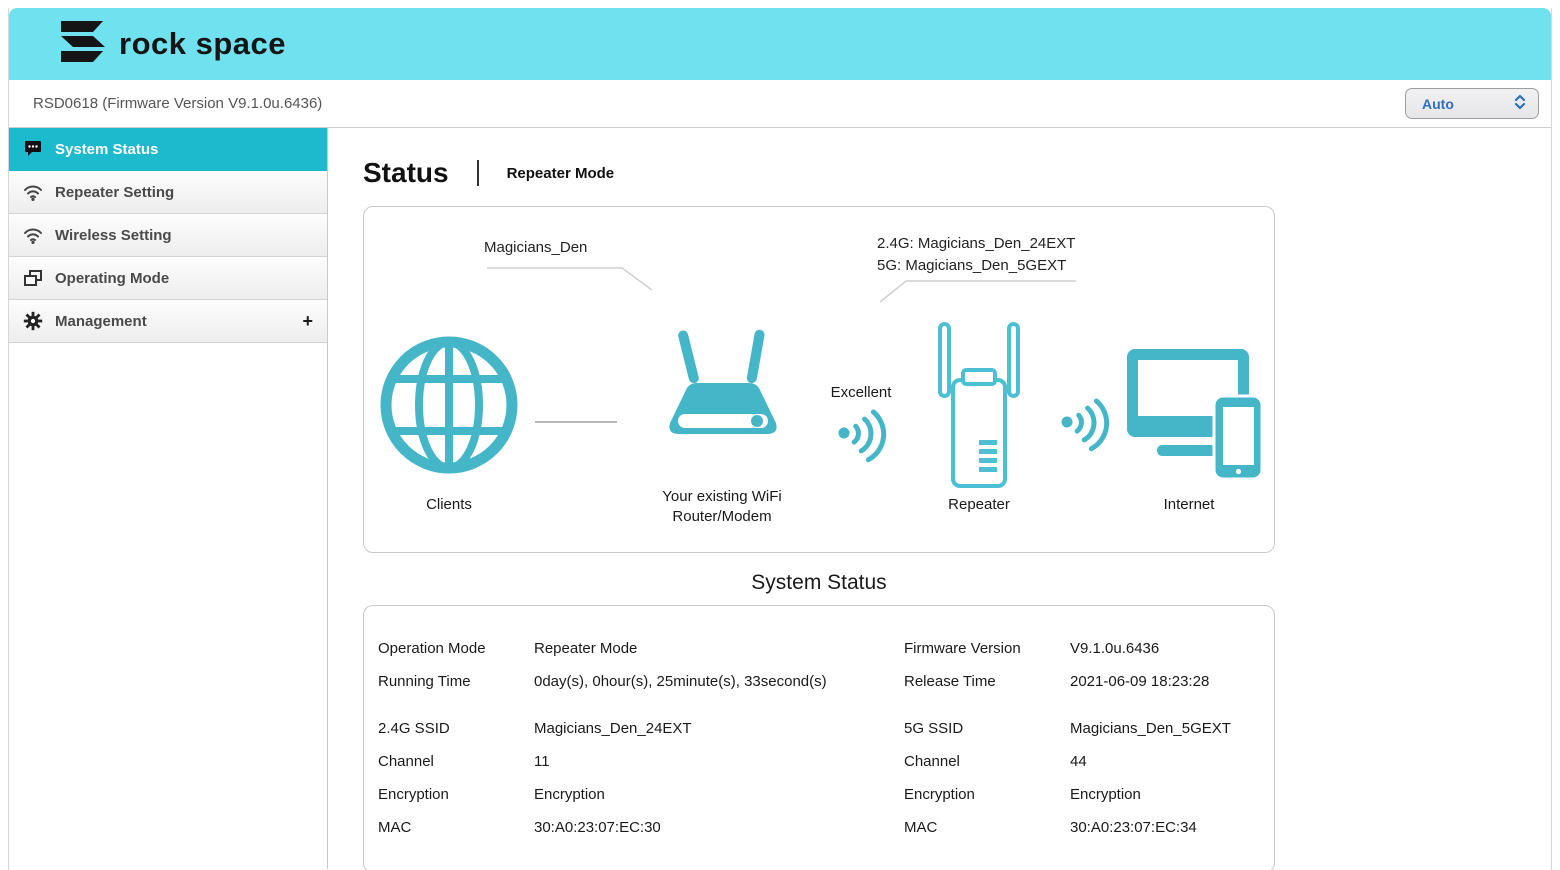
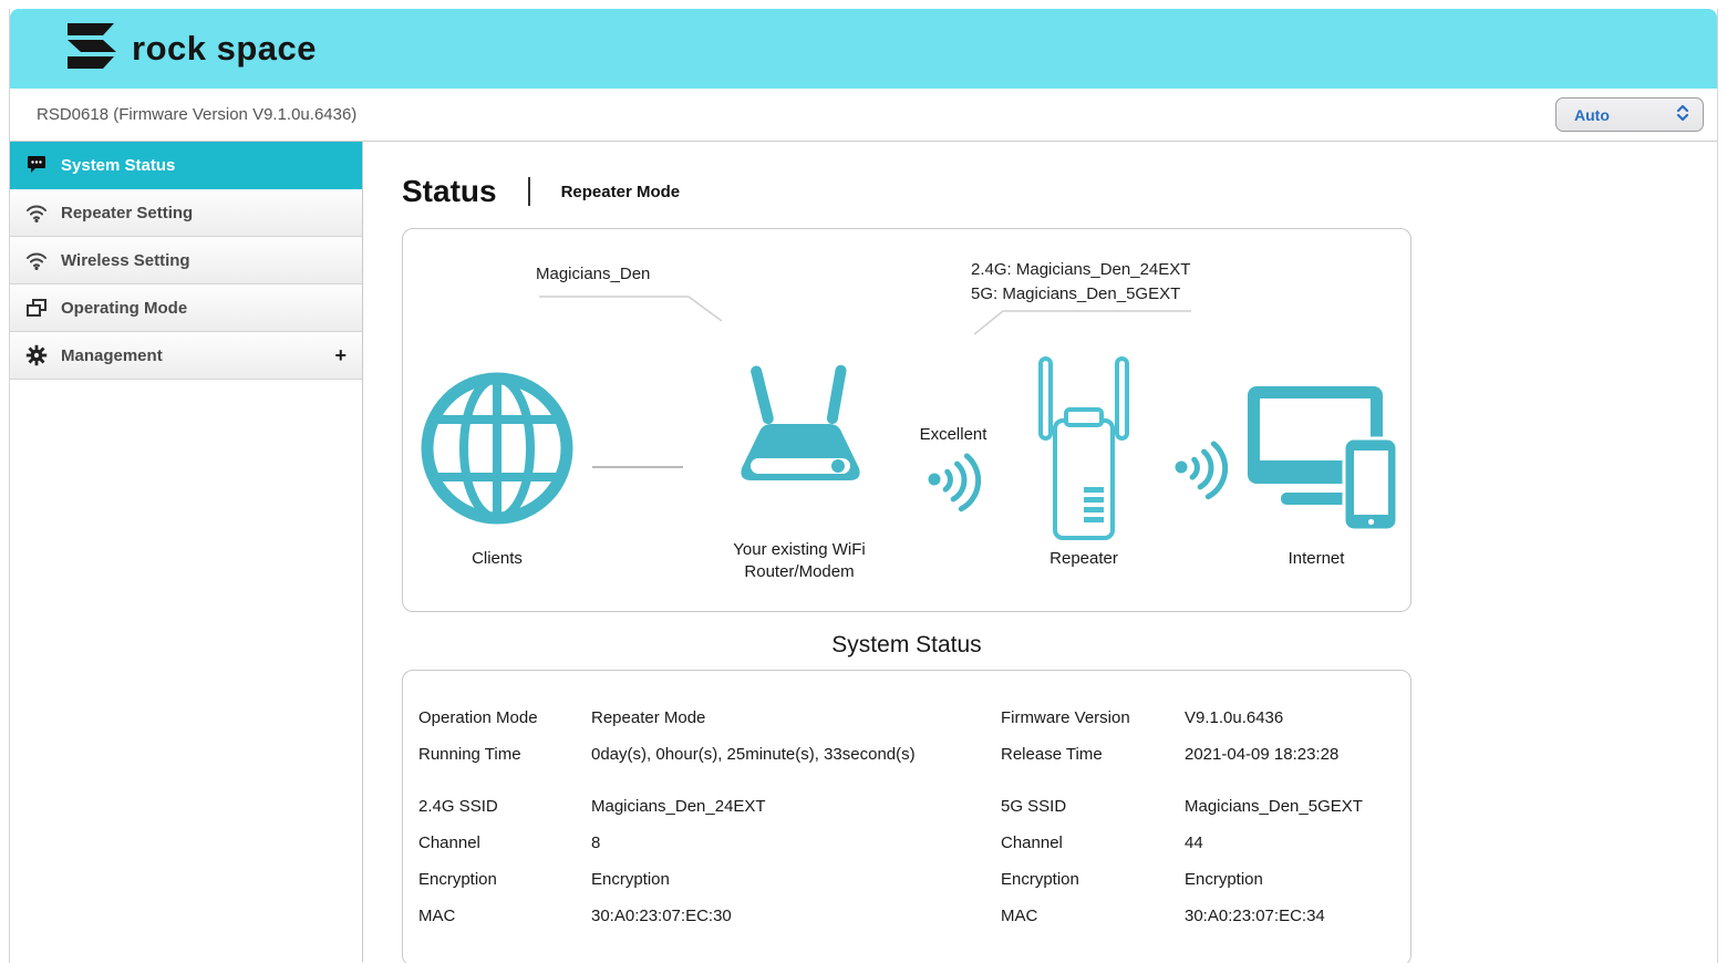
  rock space
  RSD0618 (Firmware Version V9.1.0u.6436)
  Auto
  System Status
  Repeater Setting
  Wireless Setting
  Operating Mode
  Management
  +
  Status
  Repeater Mode
  Magicians_Den
  2.4G: Magicians_Den_24EXT
  5G: Magicians_Den_5GEXT
  Excellent
  Clients
  Your existing WiFi Router/Modem
  Repeater
  Internet
  System Status
  Operation Mode
  Repeater Mode
  Firmware Version
  V9.1.0u.6436
  Running Time
  0day(s), 0hour(s), 25minute(s), 33second(s)
  Release Time
- 2021-06-09 18:23:28
+ 2021-04-09 18:23:28
  2.4G SSID
  Magicians_Den_24EXT
  5G SSID
  Magicians_Den_5GEXT
  Channel
- 11
+ 8
  Channel
  44
  Encryption
  Encryption
  Encryption
  Encryption
  MAC
  30:A0:23:07:EC:30
  MAC
  30:A0:23:07:EC:34
